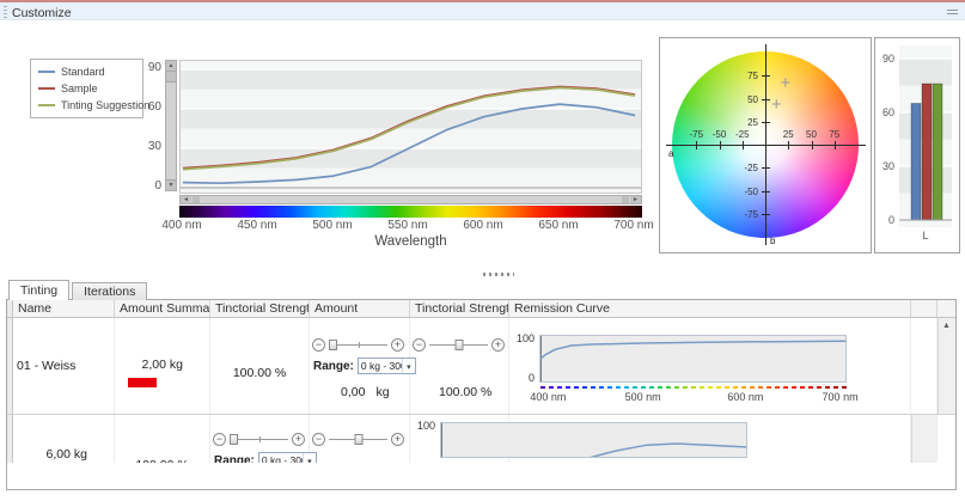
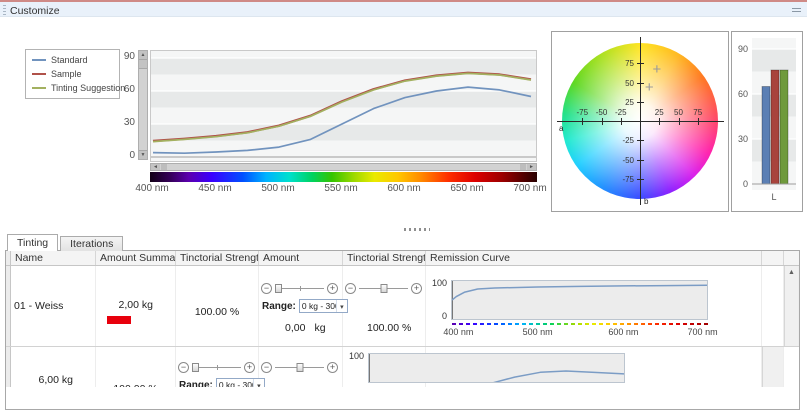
  Customize
  Standard
  Sample
  Tinting Suggestion
  0
  30
  60
  90
  400 nm
  450 nm
  500 nm
  550 nm
  600 nm
  650 nm
  700 nm
- Wavelength
  a
  b
  -75
  -75
  -50
  -50
  -25
  -25
  25
  25
  50
  50
  75
  75
  +
  +
  0
  30
  60
  90
  L
  Tinting
  Iterations
  Name
  Amount Summa
  Tinctorial Strengt
  Amount
  Tinctorial Strengt
  Remission Curve
  01 - Weiss
  2,00 kg
  100.00 %
  Range:
  0 kg - 30
  0,00
  kg
  100.00 %
  100
  0
  400 nm
  500 nm
  600 nm
  700 nm
  6,00 kg
  Range:
  0 kg - 30
  100
